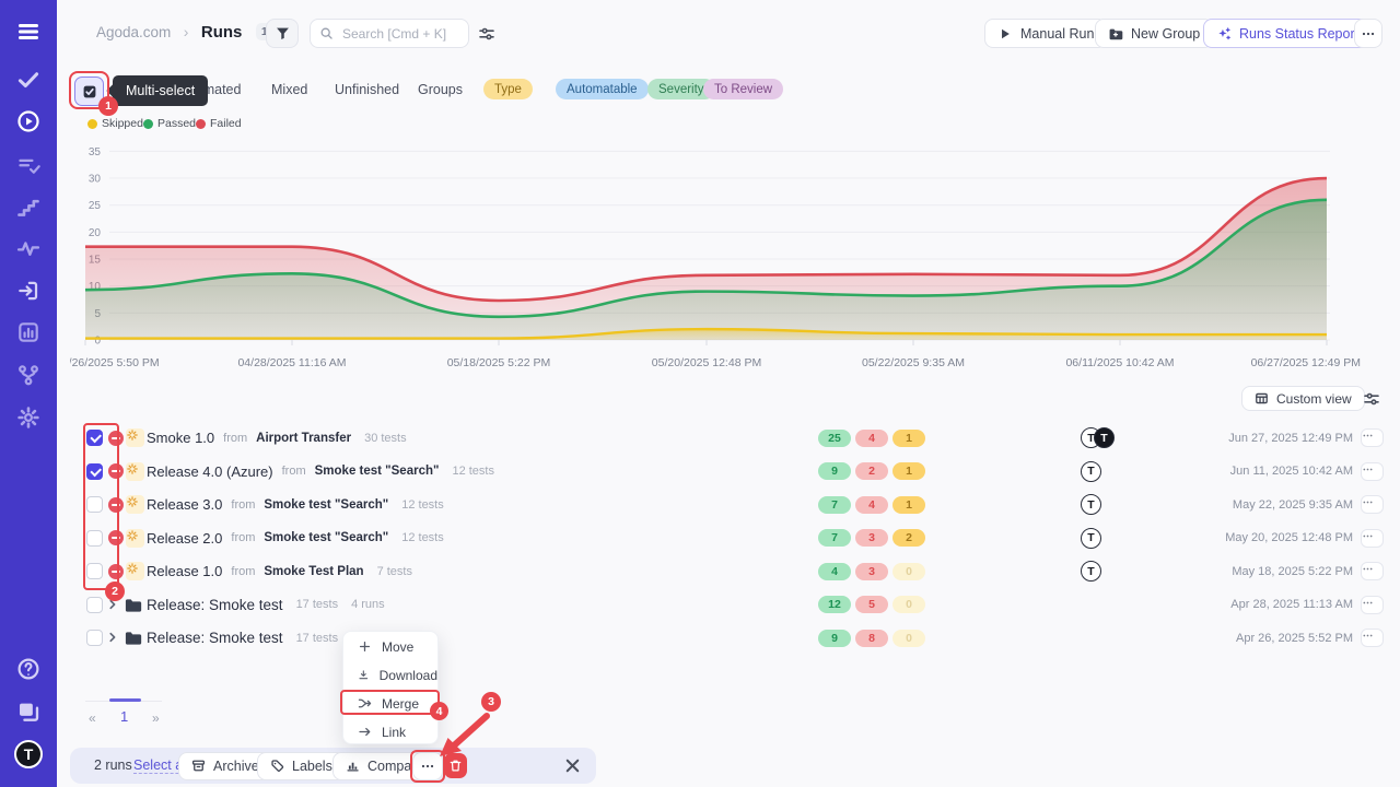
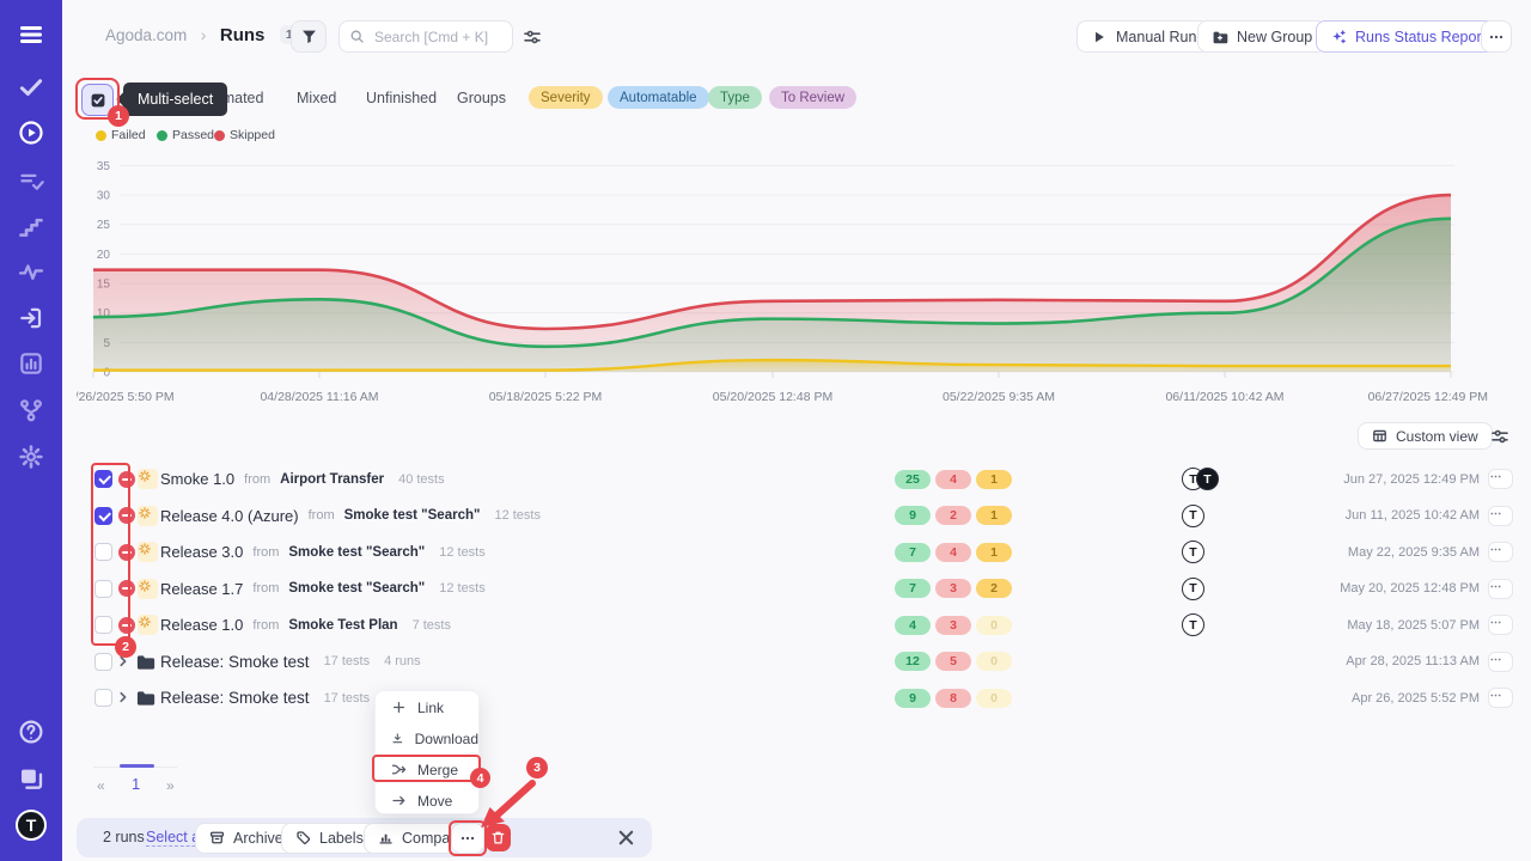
  T
  Agoda.com › Runs 1
  Search [Cmd + K]
  Manual Run
  New Group
  Runs Status Repor
  Mixed
  Unfinished
  Groups
- Type
+ Severity
  Automatable
- Severity
+ Type
  To Review
  Multi-select
- Skipped
+ Failed
  Passed
- Failed
+ Skipped
  0
  20
  25
  30
  35
  /26/2025 5:50 PM
  04/28/2025 11:16 AM
  05/18/2025 5:22 PM
  05/20/2025 12:48 PM
  05/22/2025 9:35 AM
  06/11/2025 10:42 AM
  06/27/2025 12:49 PM
  Custom view
  Smoke 1.0
  from
  Airport Transfer
- 30 tests
+ 40 tests
  25
  4
  1
  T
  T
  Jun 27, 2025 12:49 PM
  Release 4.0 (Azure)
  from
  Smoke test "Search"
  12 tests
  9
  2
  1
  T
  Jun 11, 2025 10:42 AM
  Release 3.0
  from
  Smoke test "Search"
  12 tests
  7
  4
  1
  T
  May 22, 2025 9:35 AM
- Release 2.0
+ Release 1.7
  from
  Smoke test "Search"
  12 tests
  7
  3
  2
  T
  May 20, 2025 12:48 PM
  Release 1.0
  from
  Smoke Test Plan
  7 tests
  4
  3
  0
  T
- May 18, 2025 5:22 PM
+ May 18, 2025 5:07 PM
  Release: Smoke test
  17 tests
  4 runs
  12
  5
  0
  Apr 28, 2025 11:13 AM
  Release: Smoke test
  17 tests
  9
  8
  0
  Apr 26, 2025 5:52 PM
  «
  1
  »
  2 runs
  Archive
  Labels
  Compa
- Move
+ Link
  Download
  Merge
- Link
+ Move
  1
  2
  3
  4
